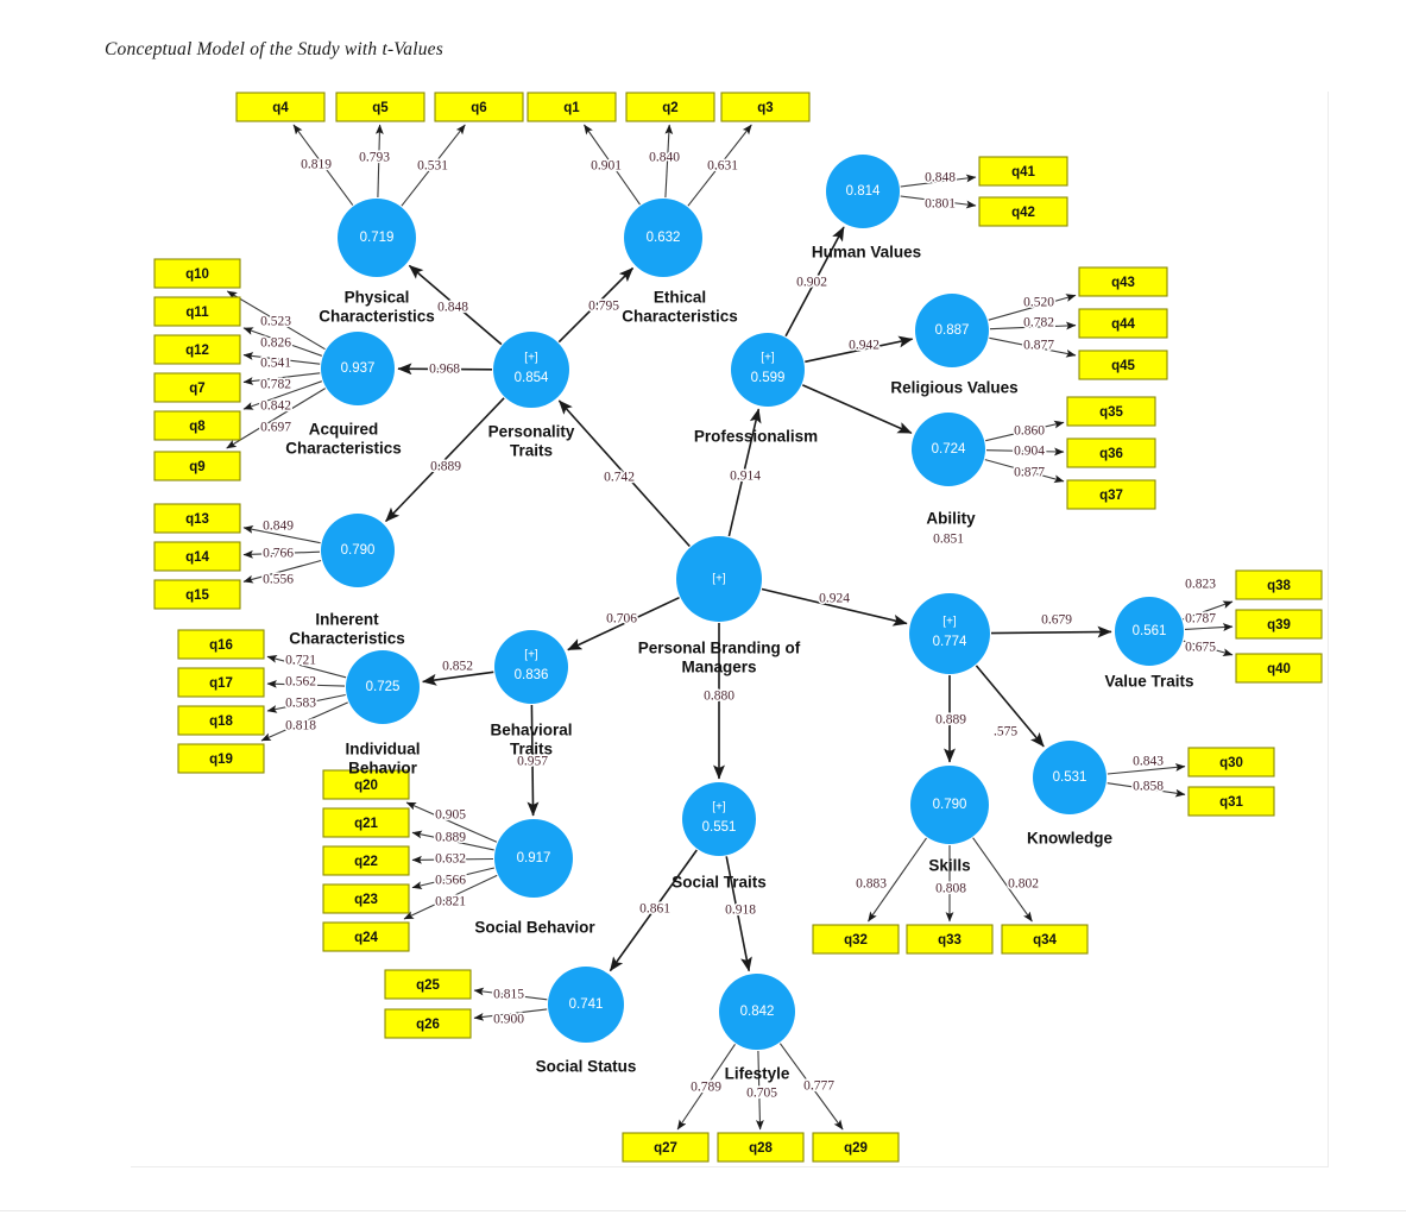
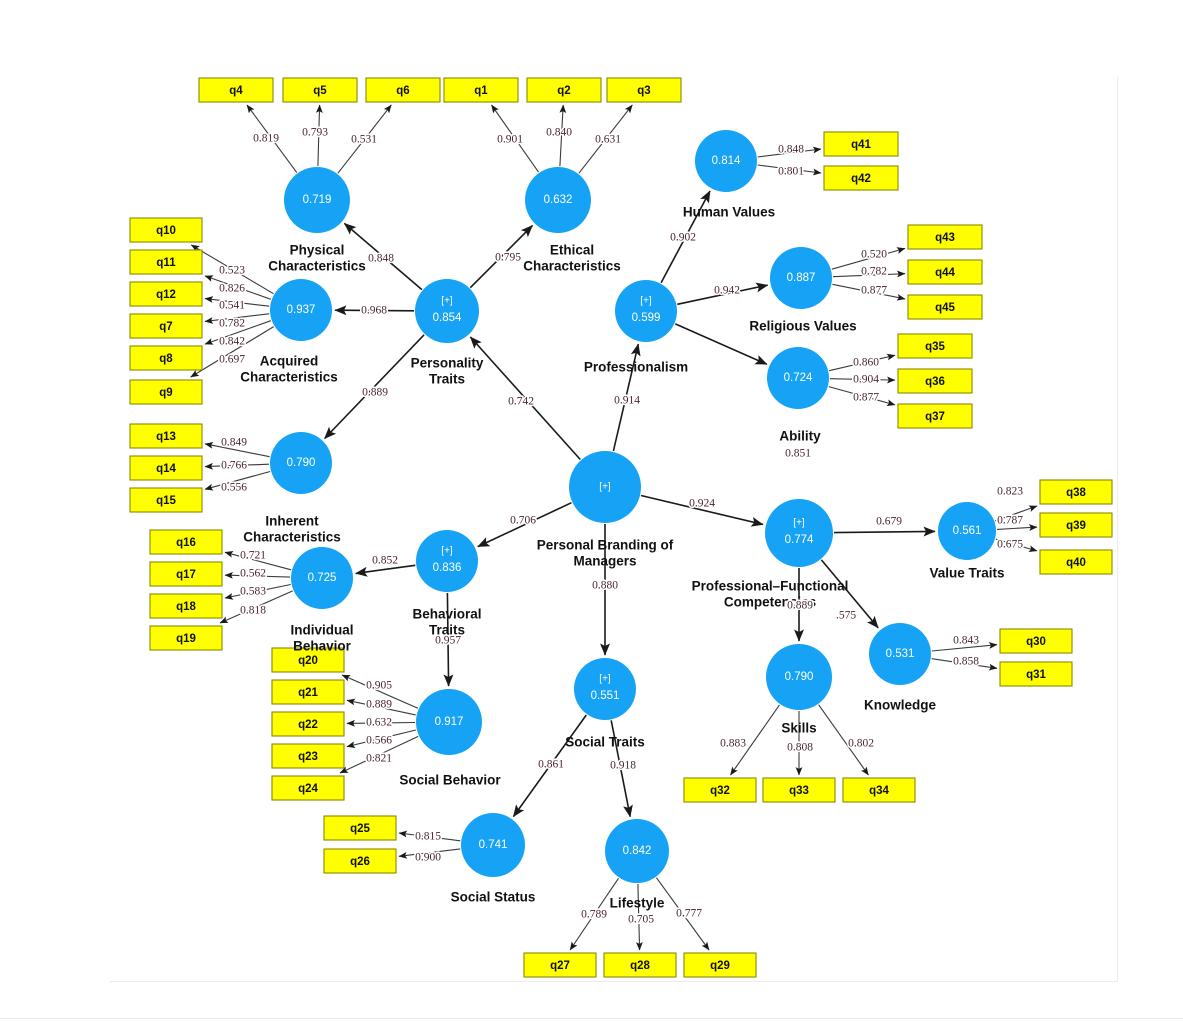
- Conceptual Model of the Study with t-Values
  q4
  q5
  q6
  q1
  q2
  q3
  q41
  q42
  q43
  q44
  q45
  q35
  q36
  q37
  q10
  q11
  q12
  q7
  q8
  q9
  q13
  q14
  q15
  q16
  q17
  q18
  q19
  q20
  q21
  q22
  q23
  q24
  q25
  q26
  q27
  q28
  q29
  q32
  q33
  q34
  q30
  q31
  q38
  q39
  q40
  0.719
  Physical
  Characteristics
  0.632
  Ethical
  Characteristics
  0.814
  Human Values
  0.937
  Acquired
  Characteristics
  [+]
  0.854
  Personality
  Traits
  [+]
  0.599
  Professionalism
  0.887
  Religious Values
  0.724
  Ability
  0.790
  Inherent
  Characteristics
  [+]
  Personal Branding of
  Managers
  [+]
  0.774
+ Professional–Functional
+ Competencies
  0.561
  Value Traits
  [+]
  0.836
  Behavioral
  Traits
  0.725
  Individual
  Behavior
  0.531
  Knowledge
  0.790
  Skills
  0.917
  Social Behavior
  [+]
  0.551
  Social Traits
  0.741
  Social Status
  0.842
  Lifestyle
  0.848
  0.795
  0.968
  0.889
  0.902
  0.942
  0.851
  0.742
  0.914
  0.706
  0.924
  0.880
  0.852
  0.957
  0.679
  .575
  0.889
  0.861
  0.918
  0.819
  0.793
  0.531
  0.901
  0.840
  0.631
  0.848
  0.801
  0.520
  0.782
  0.877
  0.860
  0.904
  0.877
  0.523
  0.826
  0.541
  0.782
  0.842
  0.697
  0.849
  0.766
  0.556
  0.721
  0.562
  0.583
  0.818
  0.905
  0.889
  0.632
  0.566
  0.821
  0.815
  0.900
  0.789
  0.705
  0.777
  0.883
  0.808
  0.802
  0.843
  0.858
  0.823
  0.787
  0.675
